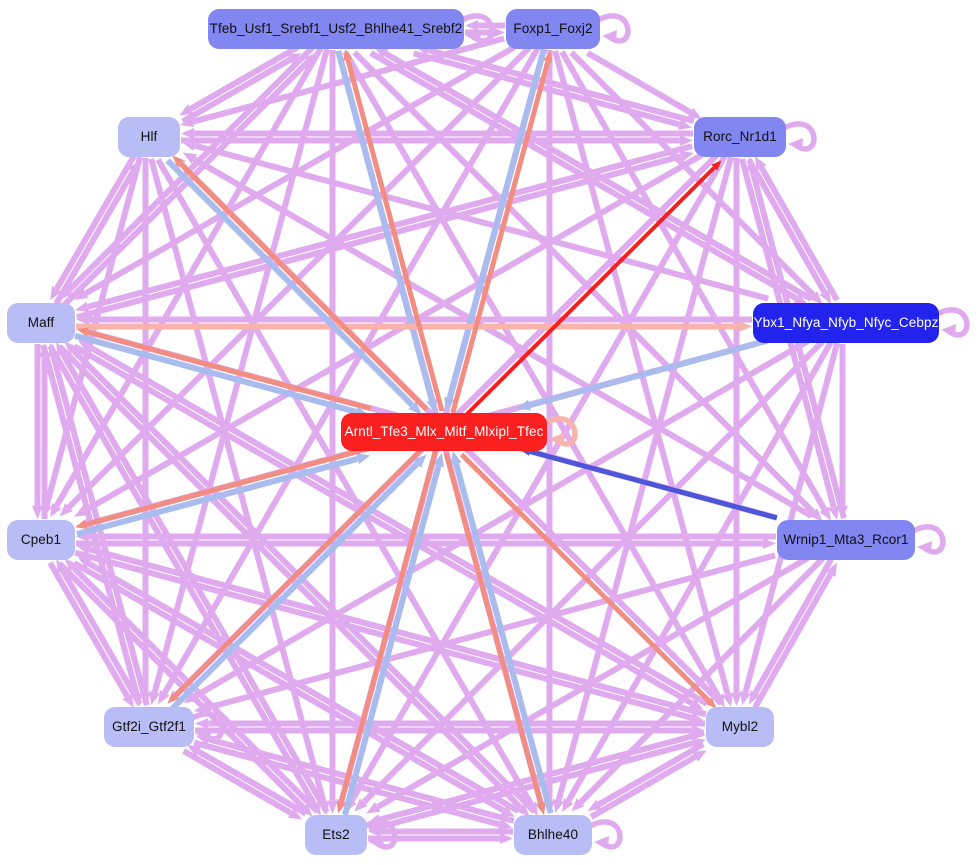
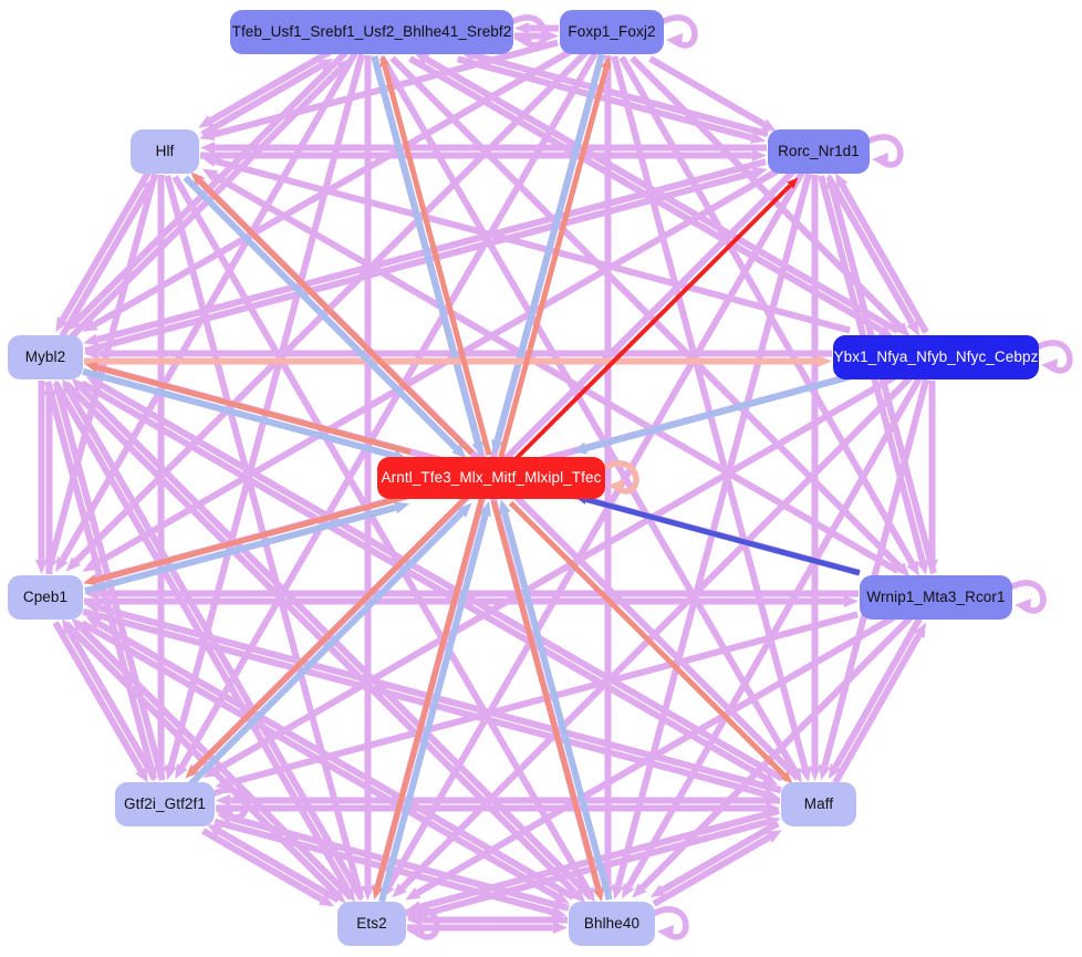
  Tfeb_Usf1_Srebf1_Usf2_Bhlhe41_Srebf2
  Foxp1_Foxj2
  Rorc_Nr1d1
  Ybx1_Nfya_Nfyb_Nfyc_Cebpz
  Wrnip1_Mta3_Rcor1
- Mybl2
+ Maff
  Bhlhe40
  Ets2
  Gtf2i_Gtf2f1
  Cpeb1
- Maff
+ Mybl2
  Hlf
  Arntl_Tfe3_Mlx_Mitf_Mlxipl_Tfec
